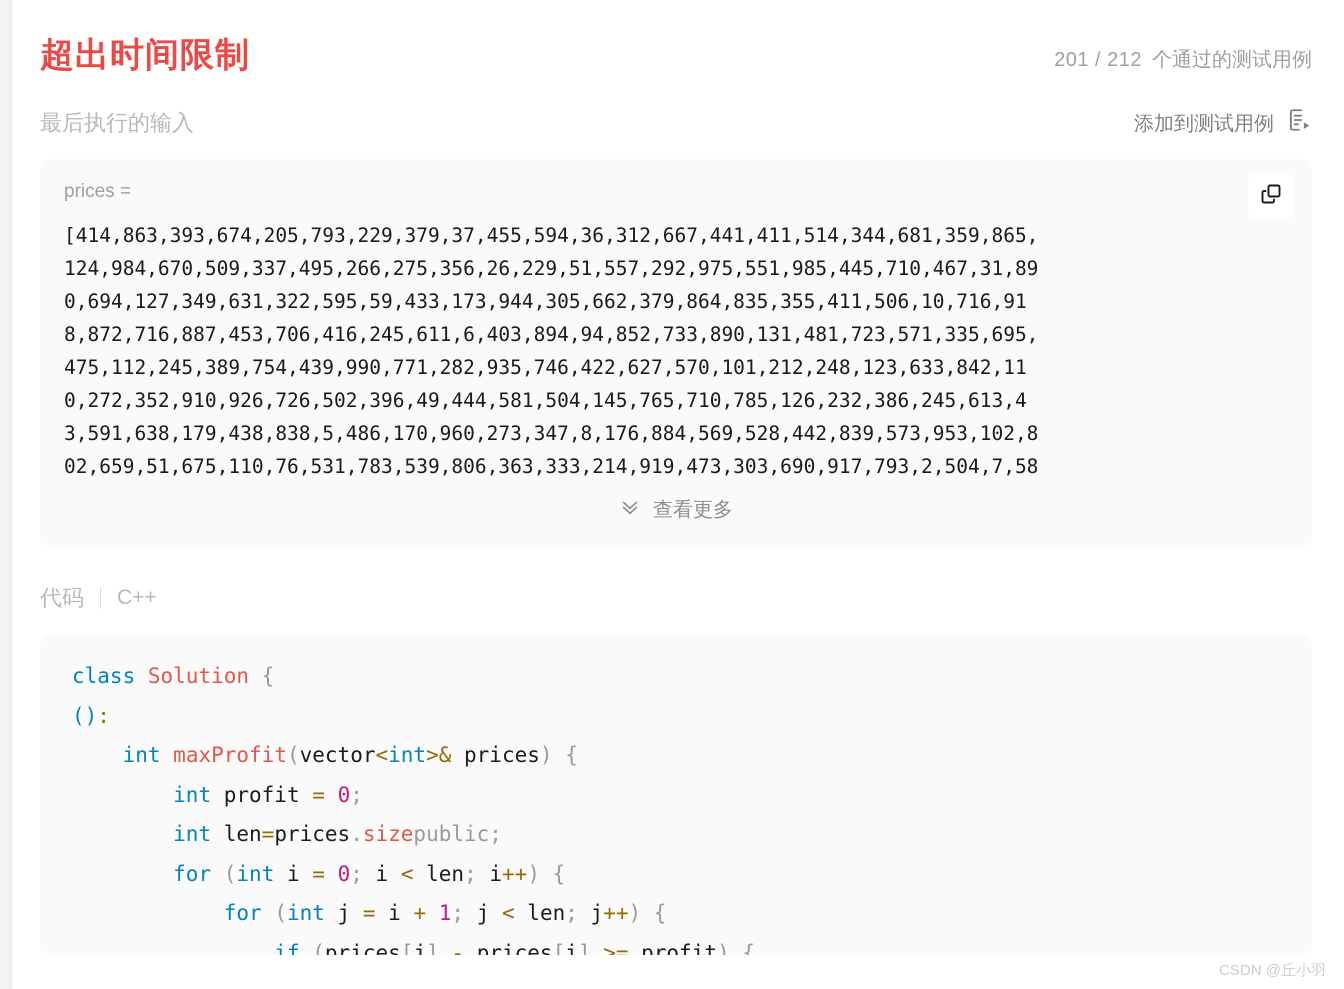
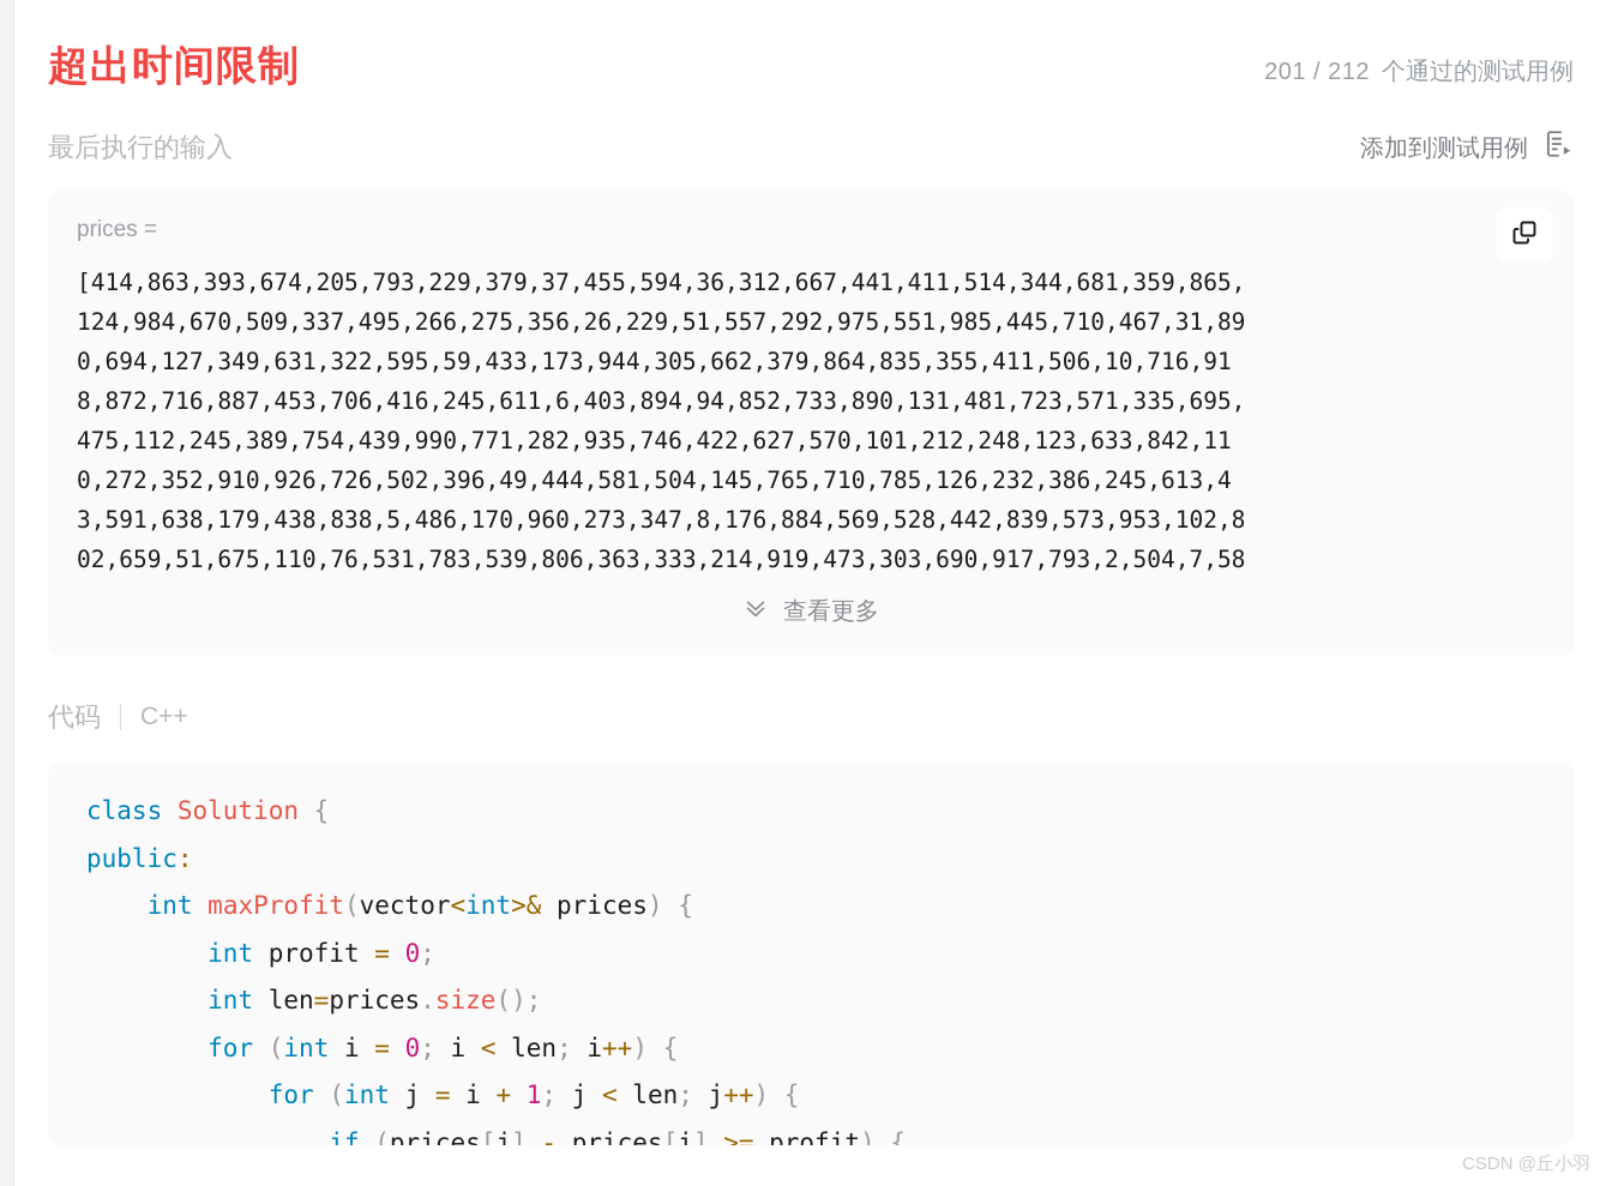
  超出时间限制
  201 / 212 个通过的测试用例
  最后执行的输入
  添加到测试用例
  prices =
  [414,863,393,674,205,793,229,379,37,455,594,36,312,667,441,411,514,344,681,359,865,
  124,984,670,509,337,495,266,275,356,26,229,51,557,292,975,551,985,445,710,467,31,89
  0,694,127,349,631,322,595,59,433,173,944,305,662,379,864,835,355,411,506,10,716,91
  8,872,716,887,453,706,416,245,611,6,403,894,94,852,733,890,131,481,723,571,335,695,
  475,112,245,389,754,439,990,771,282,935,746,422,627,570,101,212,248,123,633,842,11
  0,272,352,910,926,726,502,396,49,444,581,504,145,765,710,785,126,232,386,245,613,4
  3,591,638,179,438,838,5,486,170,960,273,347,8,176,884,569,528,442,839,573,953,102,8
  02,659,51,675,110,76,531,783,539,806,363,333,214,919,473,303,690,917,793,2,504,7,58
  查看更多
  代码
  C++
  class Solution {
- ():
+ public:
  int maxProfit(vector<int>& prices) {
  int profit = 0;
- int len=prices.sizepublic;
+ int len=prices.size();
  for (int i = 0; i < len; i++) {
  for (int j = i + 1; j < len; j++) {
  if (prices[j] - prices[i] >= profit) {
  CSDN @丘小羽
